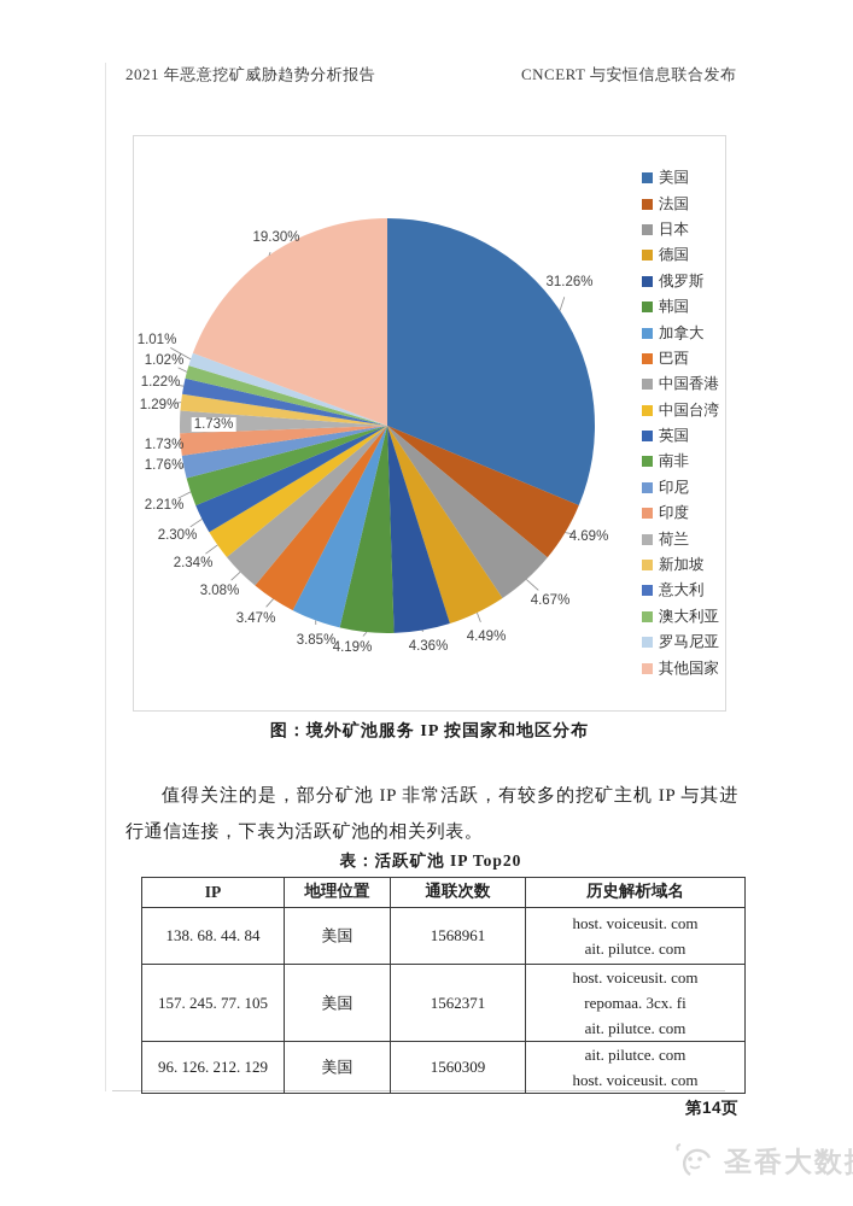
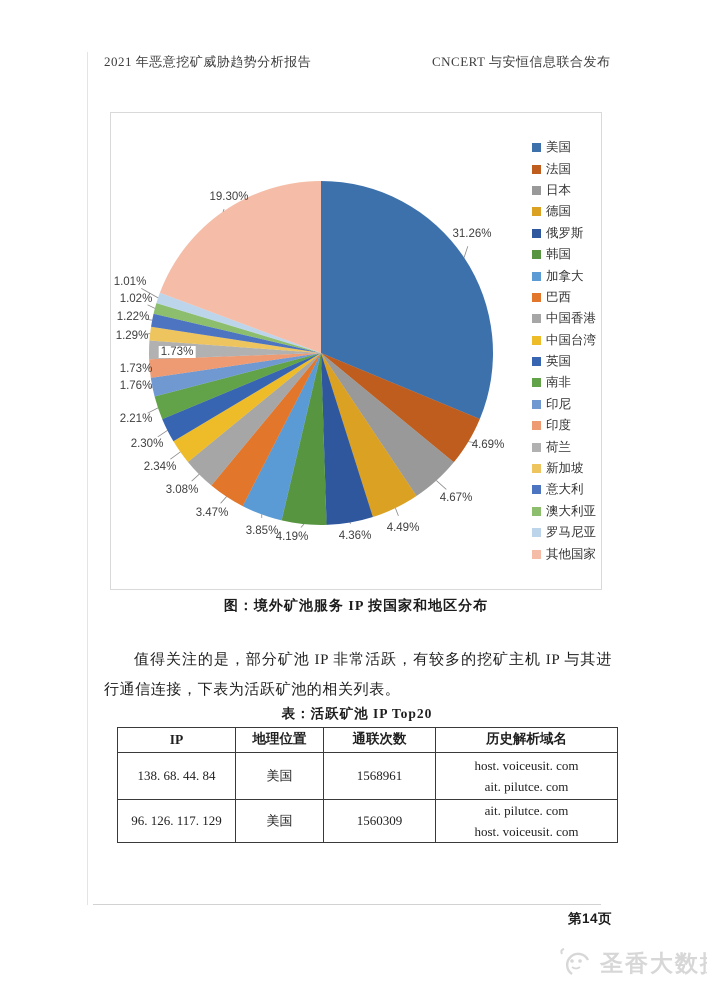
  2021 年恶意挖矿威胁趋势分析报告
  CNCERT 与安恒信息联合发布
  31.26%
  4.69%
  4.67%
  4.49%
  4.36%
  4.19%
  3.85%
  3.47%
  3.08%
  2.34%
  2.30%
  2.21%
  1.76%
  1.73%
  1.73%
  1.29%
  1.22%
  1.02%
  1.01%
  19.30%
  美国
  法国
  日本
  德国
  俄罗斯
  韩国
  加拿大
  巴西
  中国香港
  中国台湾
  英国
  南非
  印尼
  印度
  荷兰
  新加坡
  意大利
  澳大利亚
  罗马尼亚
  其他国家
  图：境外矿池服务 IP 按国家和地区分布
  值得关注的是，部分矿池 IP 非常活跃，有较多的挖矿主机 IP 与其进行通信连接，下表为活跃矿池的相关列表。
  表：活跃矿池 IP Top20
  IP	地理位置	通联次数	历史解析域名
  138. 68. 44. 84	美国	1568961	host. voiceusit. comait. pilutce. com
- 157. 245. 77. 105	美国	1562371	host. voiceusit. comrepomaa. 3cx. fiait. pilutce. com
- 96. 126. 212. 129	美国	1560309	ait. pilutce. comhost. voiceusit. com
+ 96. 126. 117. 129	美国	1560309	ait. pilutce. comhost. voiceusit. com
  第14页
  圣香大数
